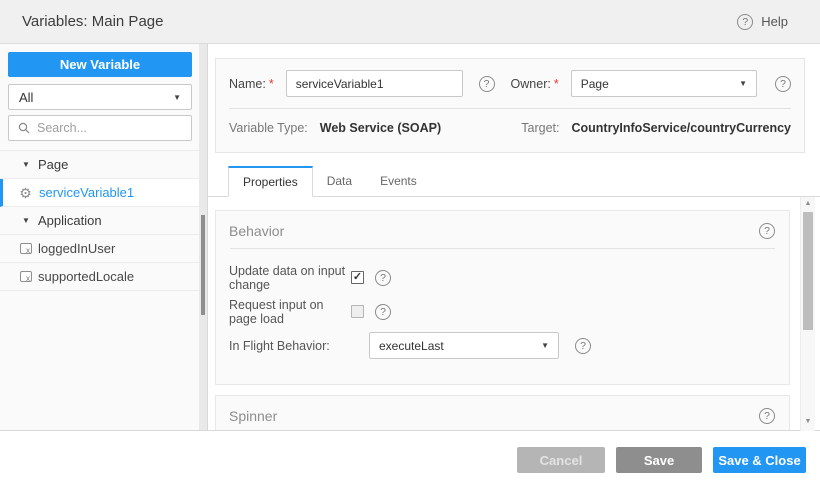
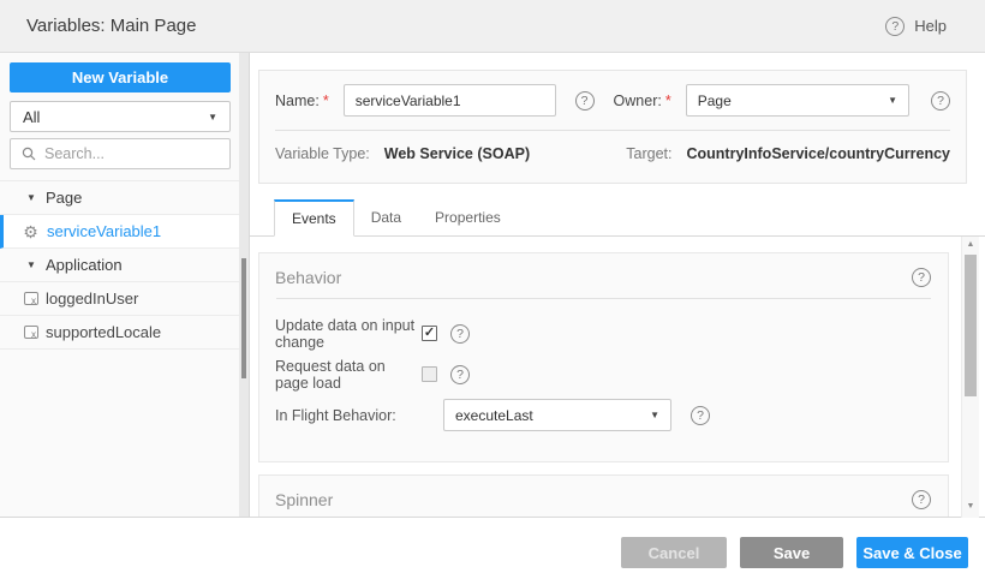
  Variables: Main Page
  ?
  Help
  New Variable
  All
  ▼
  Search...
  ▼
  Page
  ⚙
  serviceVariable1
  ▼
  Application
  x
  loggedInUser
  x
  supportedLocale
  Name:
  *
  serviceVariable1
  ?
  Owner:
  *
  Page
  ▼
  ?
  Variable Type:
  Web Service (SOAP)
  Target:
  CountryInfoService/countryCurrency
- Properties
+ Events
  Data
- Events
+ Properties
  Behavior
  ?
  Update data on input change
  ?
- Request input on page load
+ Request data on page load
  ?
  In Flight Behavior:
  executeLast
  ▼
  ?
  Spinner
  ?
  Cancel
  Save
  Save & Close
